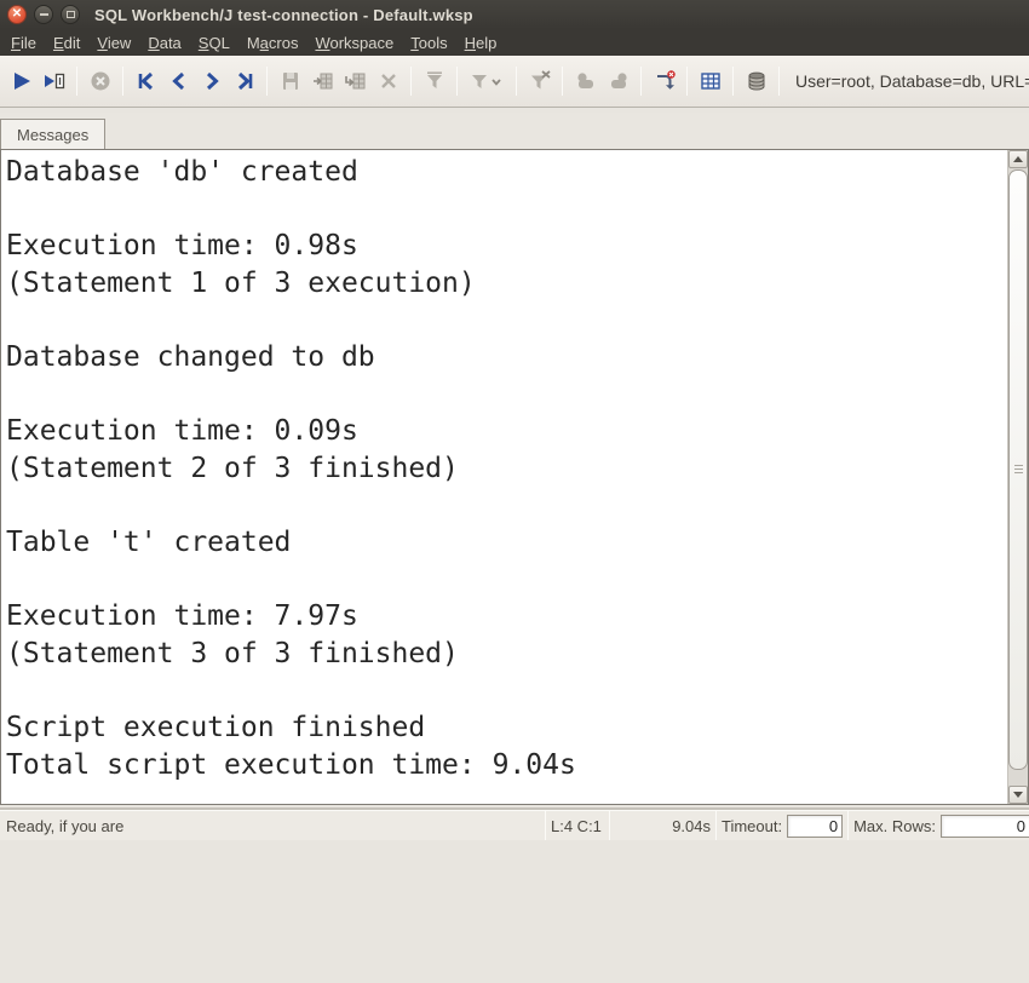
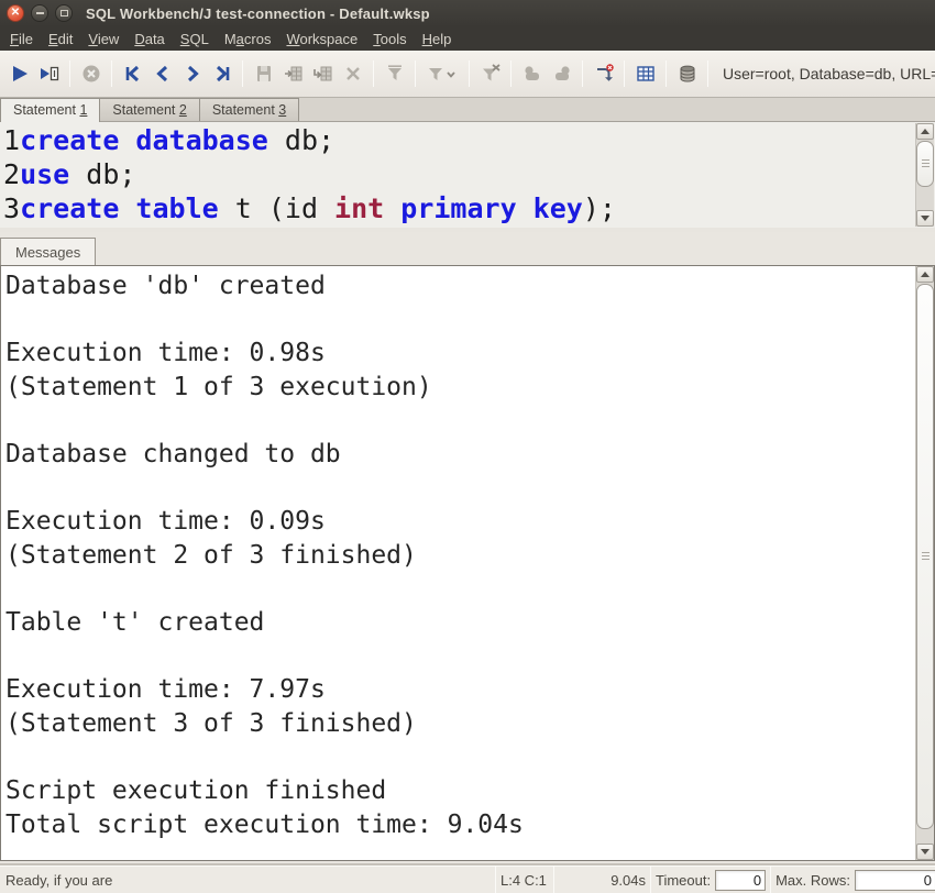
  ✕
  SQL Workbench/J test-connection - Default.wksp
  File
  Edit
  View
  Data
  SQL
  Macros
  Workspace
  Tools
  Help
  User=root, Database=db, URL
+ Statement 1
+ Statement 2
+ Statement 3
+ 1create database db;
+ 2use db;
+ 3create table t (id int primary key);
  Messages
  Database 'db' created
  Execution time: 0.98s
  (Statement 1 of 3 execution)
  Database changed to db
  Execution time: 0.09s
  (Statement 2 of 3 finished)
  Table 't' created
  Execution time: 7.97s
  (Statement 3 of 3 finished)
  Script execution finished
  Total script execution time: 9.04s
  Ready, if you are
  L:4 C:1
  9.04s
  Timeout:
  0
  Max. Rows:
  0
